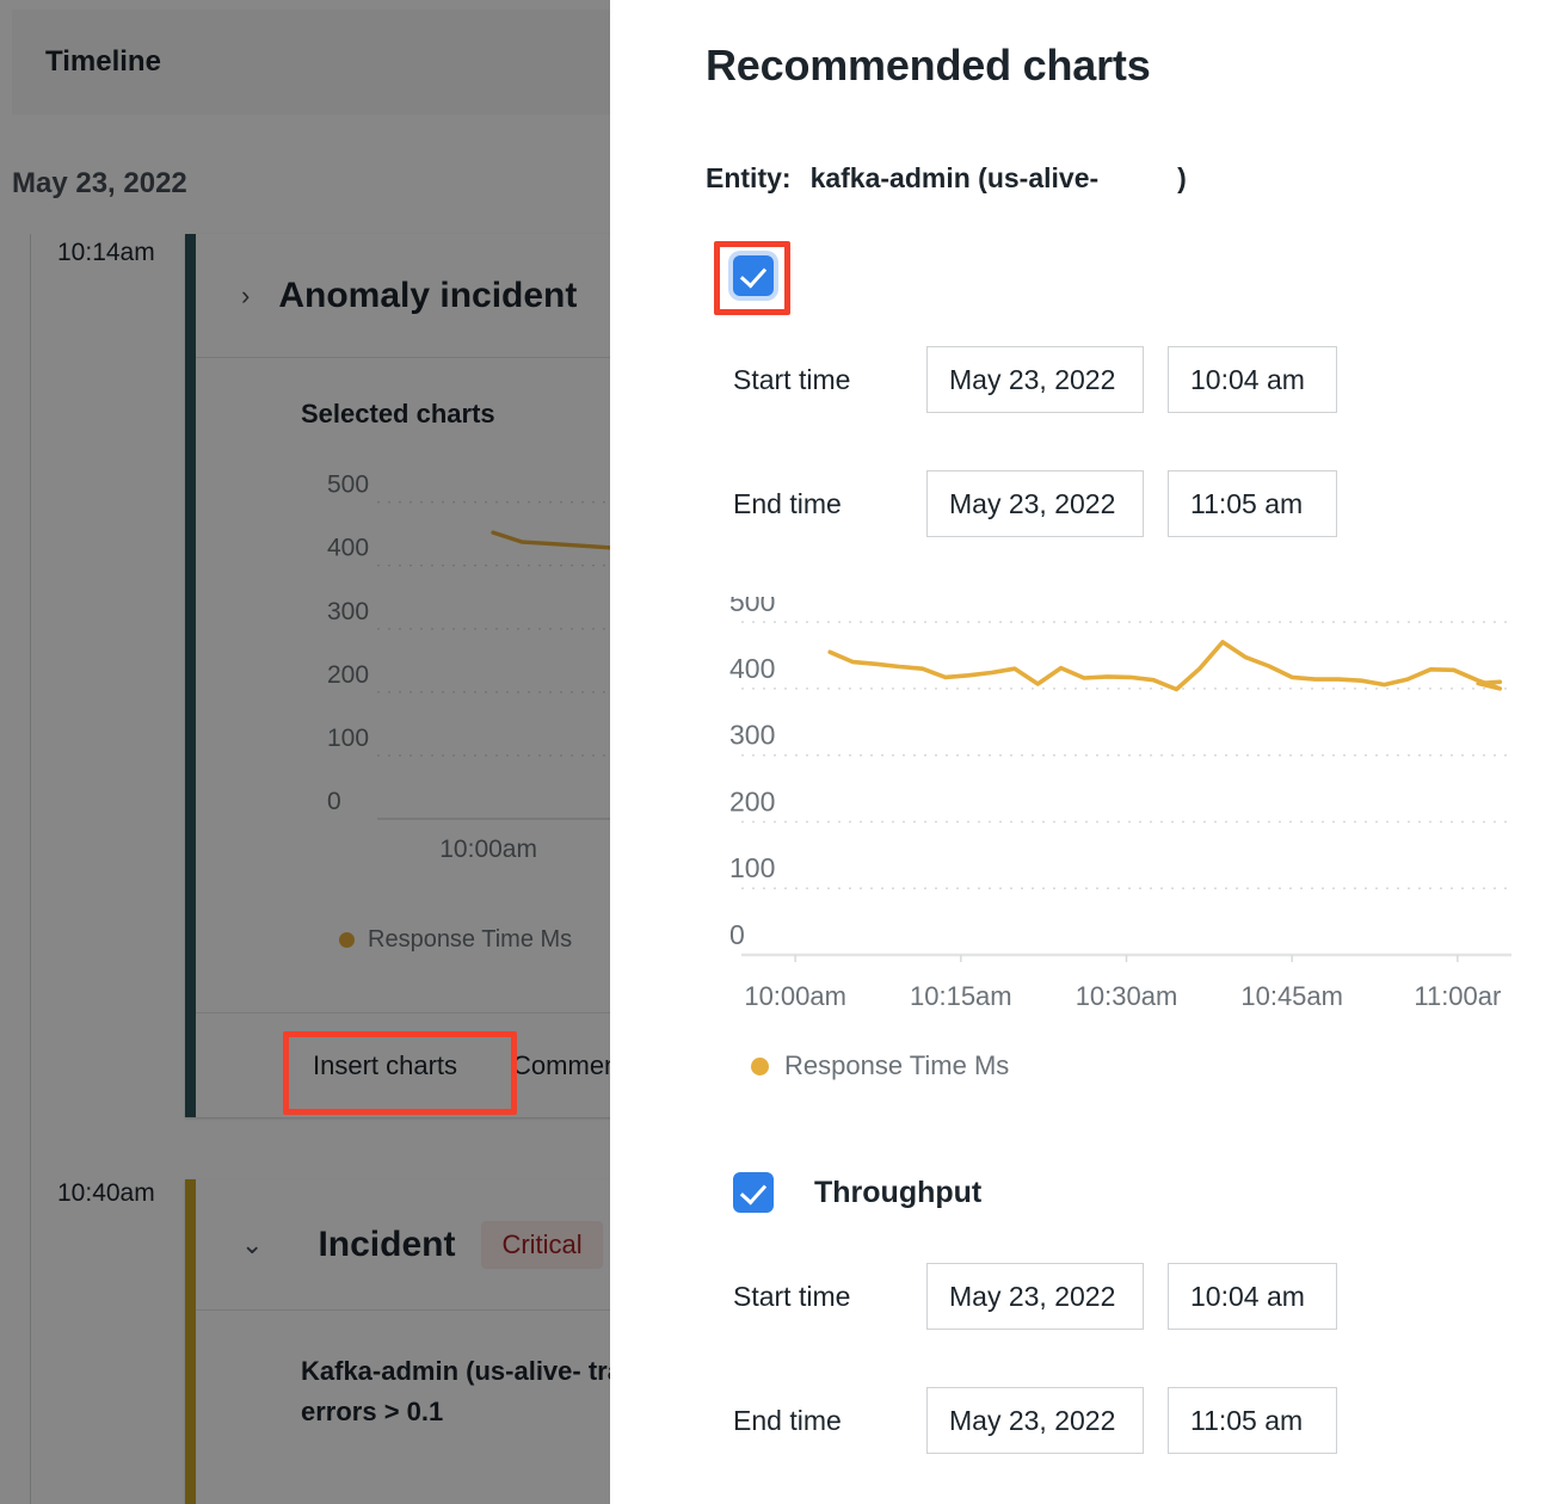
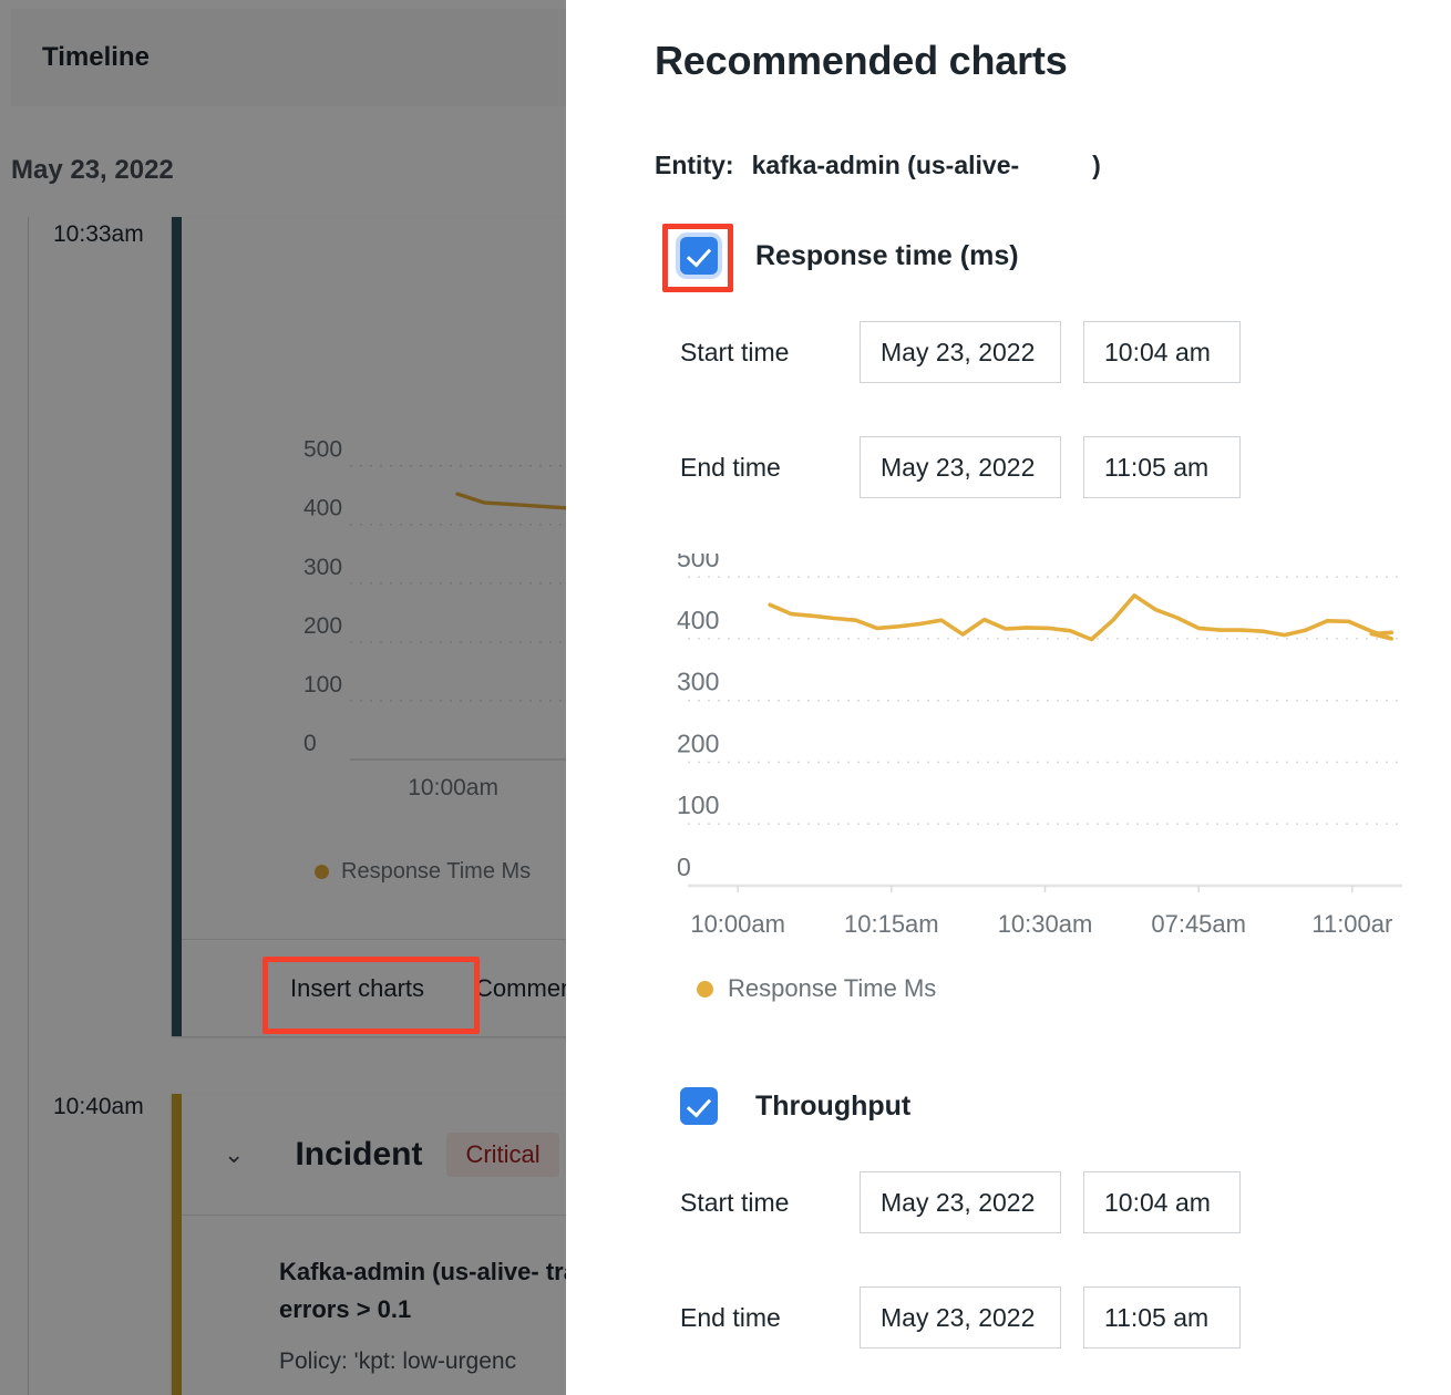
  Timeline
  May 23, 2022
- 10:14am
+ 10:33am
- ›
- Anomaly incident
- Selected charts
  0
  100
  200
  300
  400
  500
  10:00am
  Response Time Ms
  Insert charts
  Comme
  10:40am
  ⌄
  Incident
  Critical
  Kafka-admin (us-alive- tr errors > 0.1
+ Policy: 'kpt: low-urgenc
  Recommended charts
  Entity:
  kafka-admin (us-alive-
  )
+ Response time (ms)
  Start time
  May 23, 2022
  10:04 am
  End time
  May 23, 2022
  11:05 am
  0
  100
  200
  300
  400
  500
  10:00am
  10:15am
  10:30am
- 10:45am
+ 07:45am
  11:00ar
  Response Time Ms
  Throughput
  Start time
  May 23, 2022
  10:04 am
  End time
  May 23, 2022
  11:05 am
